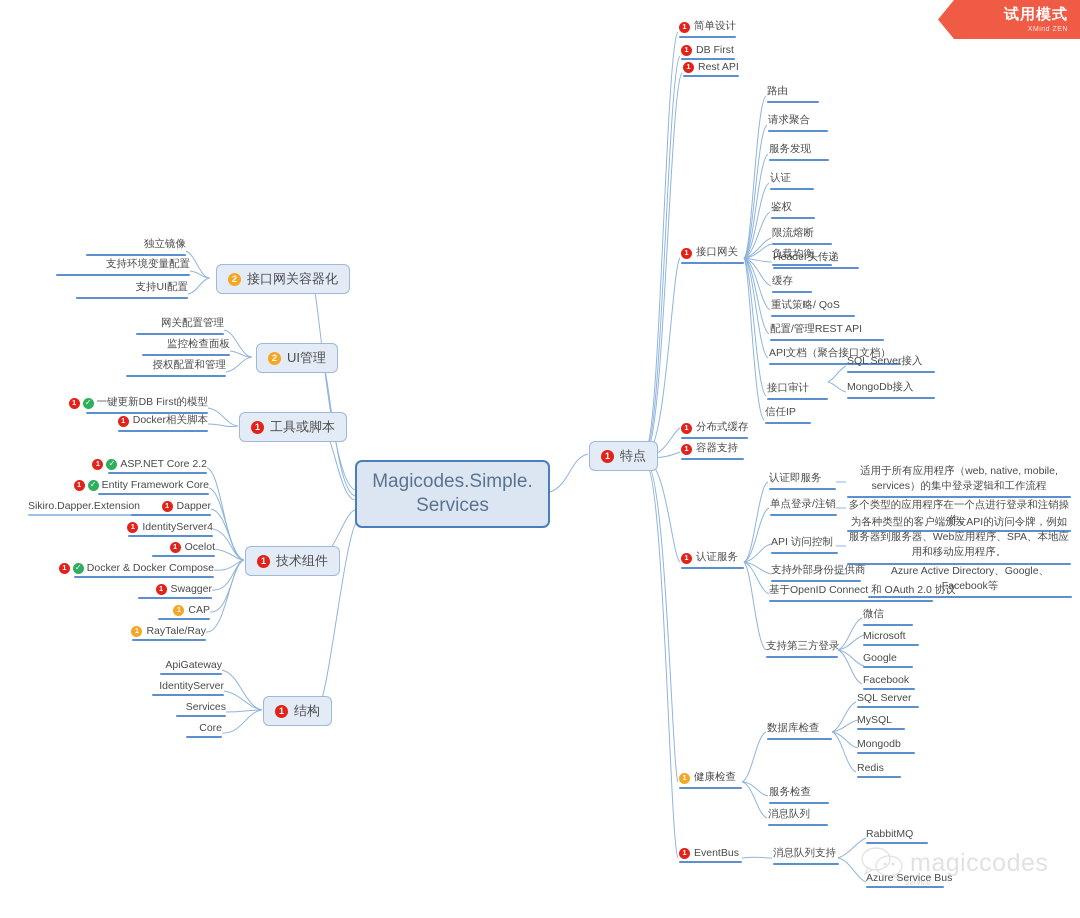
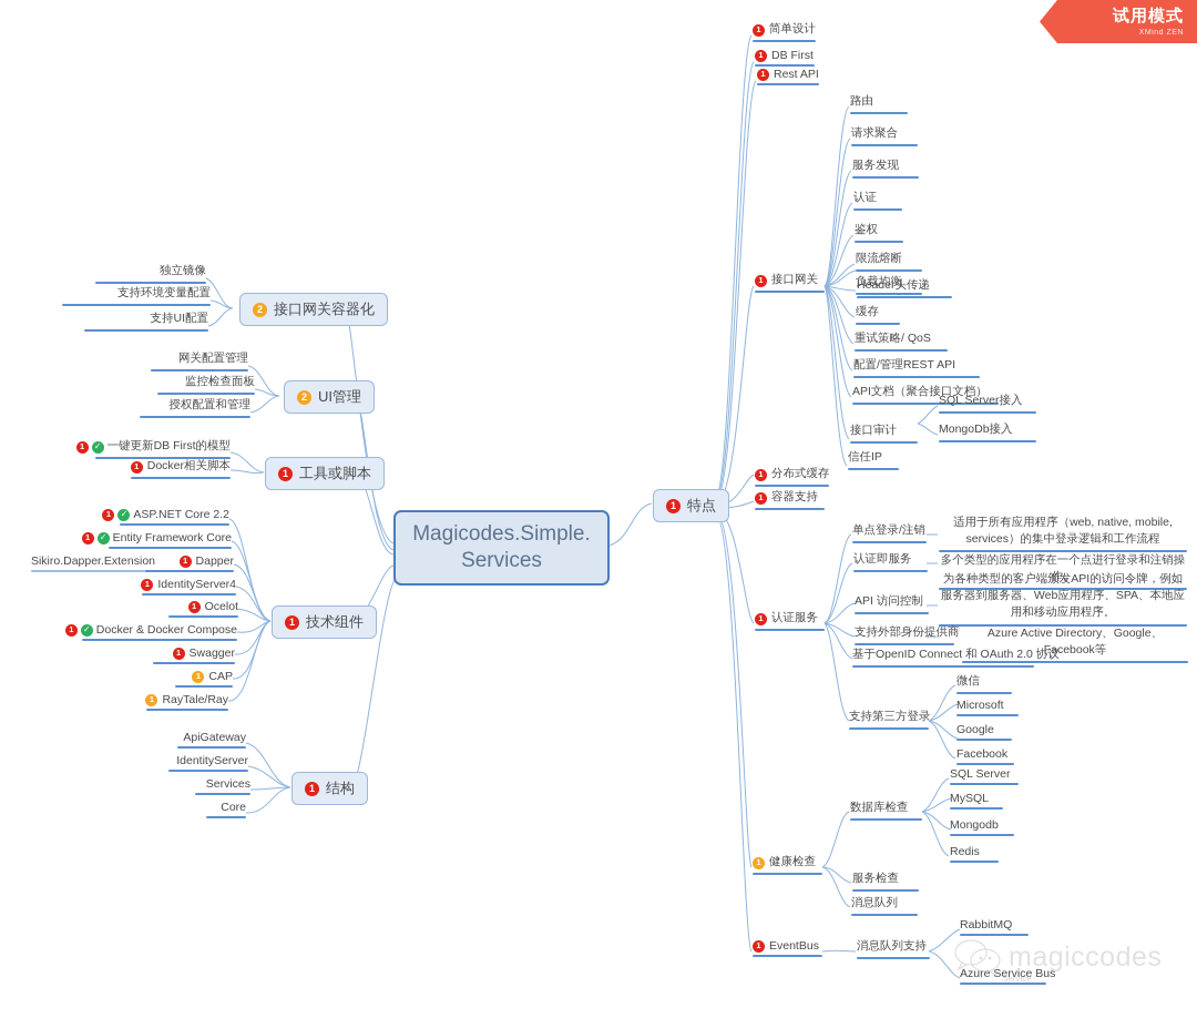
  Magicodes.Simple. Services
  2
  接口网关容器化
  2
  UI管理
  1
  工具或脚本
  1
  技术组件
  1
  结构
  独立镜像
  支持环境变量配置
  支持UI配置
  网关配置管理
  监控检查面板
  授权配置和管理
  1
  ✓
  一键更新DB First的模型
  1
  Docker相关脚本
  1
  ✓
  ASP.NET Core 2.2
  1
  ✓
  Entity Framework Core
  Sikiro.Dapper.Extension
  1
  Dapper
  1
  IdentityServer4
  1
  Ocelot
  1
  ✓
  Docker & Docker Compose
  1
  Swagger
  1
  CAP
  1
  RayTale/Ray
  ApiGateway
  IdentityServer
  Services
  Core
  1
  特点
  1
  简单设计
  1
  DB First
  1
  Rest API
  1
  接口网关
  1
  分布式缓存
  1
  容器支持
  1
  认证服务
  1
  健康检查
  1
  EventBus
  路由
  请求聚合
  服务发现
  认证
  鉴权
  限流熔断
  负载均衡
  Header头传递
  缓存
  重试策略/ QoS
  配置/管理REST API
  API文档（聚合接口文档）
  接口审计
  信任IP
  SQL Server接入
  MongoDb接入
- 认证即服务
+ 单点登录/注销
  适用于所有应用程序（web, native, mobile, services）的集中登录逻辑和工作流程
- 单点登录/注销
+ 认证即服务
  多个类型的应用程序在一个点进行登录和注销操作。
  API 访问控制
  为各种类型的客户端颁发API的访问令牌，例如 服务器到服务器、Web应用程序、SPA、本地应用和移动应用程序。
  支持外部身份提供商
  Azure Active Directory、Google、Facebook等
  基于OpenID Connect 和 OAuth 2.0 协议
  支持第三方登录
  微信
  Microsoft
  Google
  Facebook
  数据库检查
  服务检查
  消息队列
  SQL Server
  MySQL
  Mongodb
  Redis
  消息队列支持
  RabbitMQ
  Azure Service Bus
  magiccodes
  Service
  试用模式
